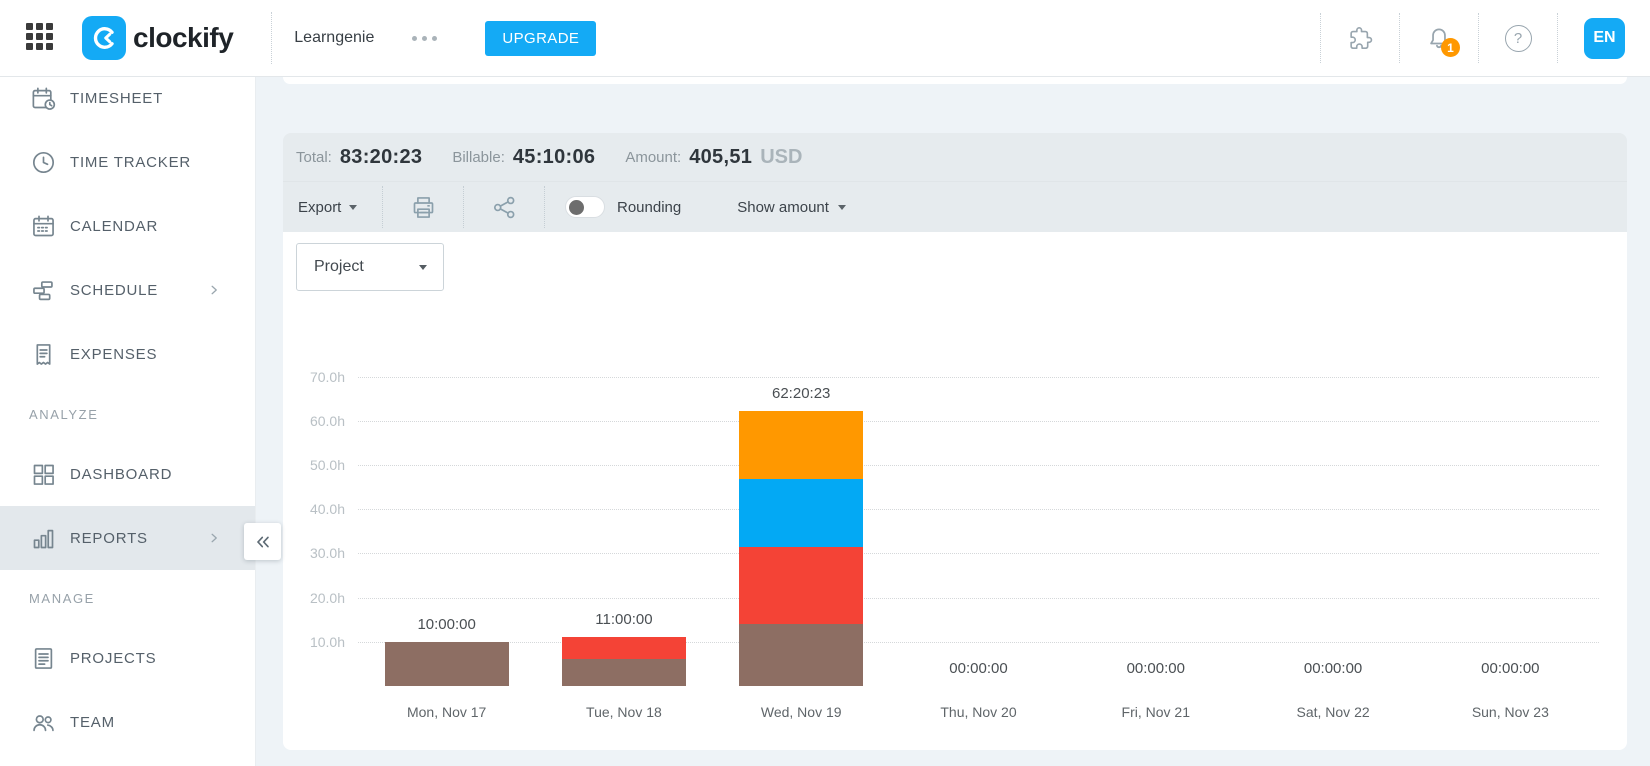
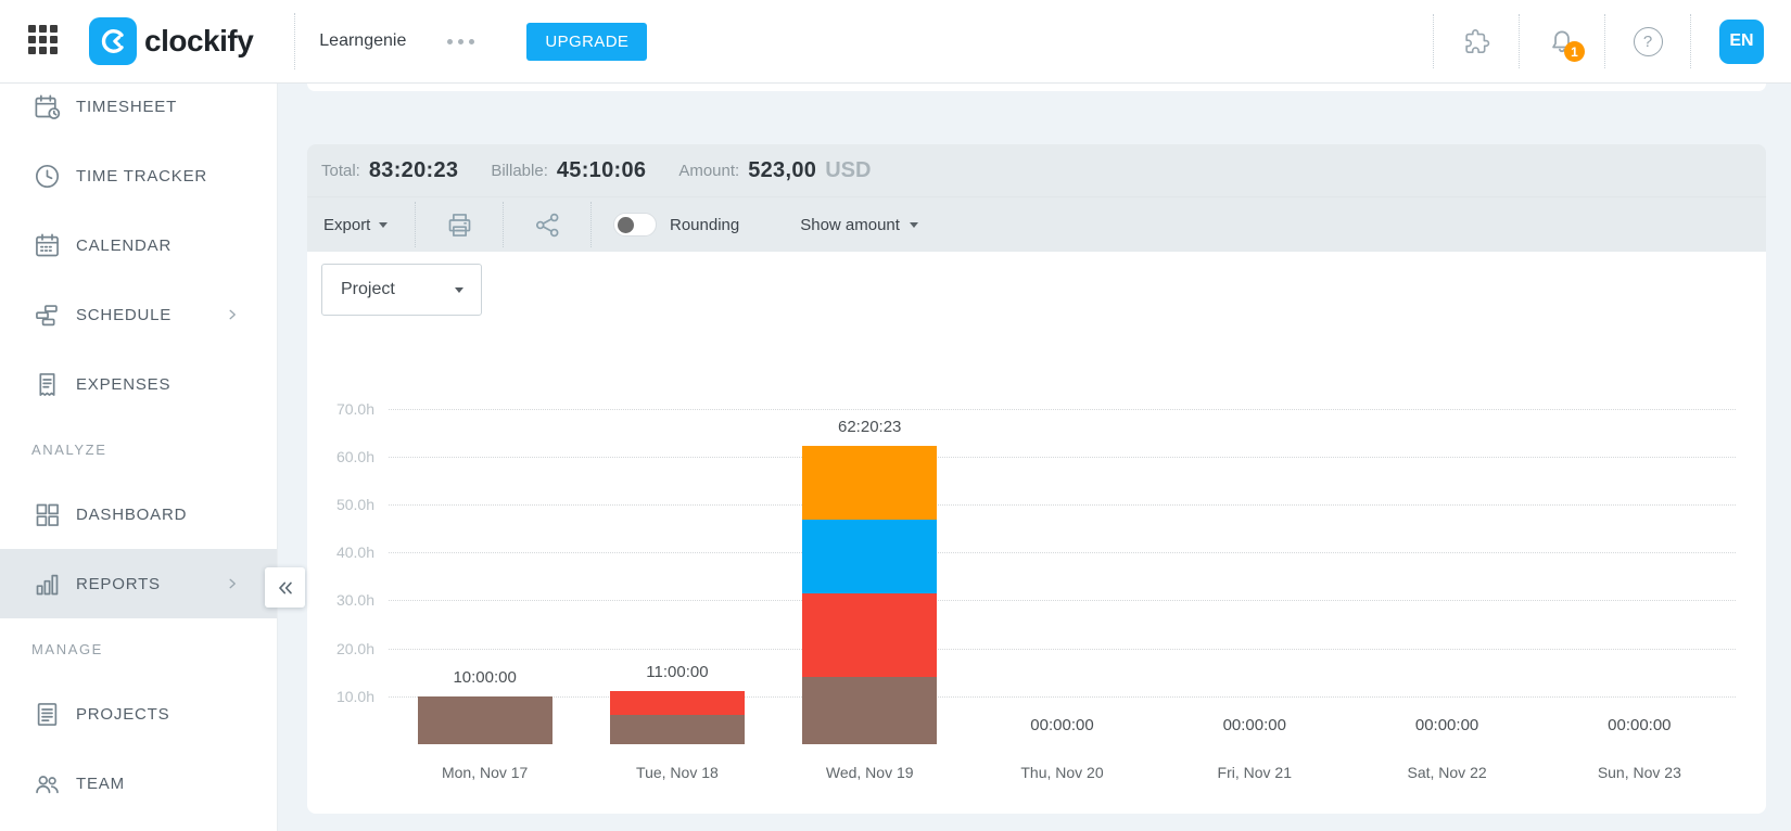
  clockify
  Learngenie
  UPGRADE
  1
  ?
  EN
  TIMESHEET
  TIME TRACKER
  CALENDAR
  SCHEDULE
  EXPENSES
  ANALYZE
  DASHBOARD
  REPORTS
  MANAGE
  PROJECTS
  TEAM
  Total:
  83:20:23
  Billable:
  45:10:06
  Amount:
- 405,51
+ 523,00
  USD
  Export
  Rounding
  Show amount
  Project
  70.0h
  60.0h
  50.0h
  40.0h
  30.0h
  20.0h
  10.0h
  10:00:00
  Mon, Nov 17
  11:00:00
  Tue, Nov 18
  62:20:23
  Wed, Nov 19
  00:00:00
  Thu, Nov 20
  00:00:00
  Fri, Nov 21
  00:00:00
  Sat, Nov 22
  00:00:00
  Sun, Nov 23
